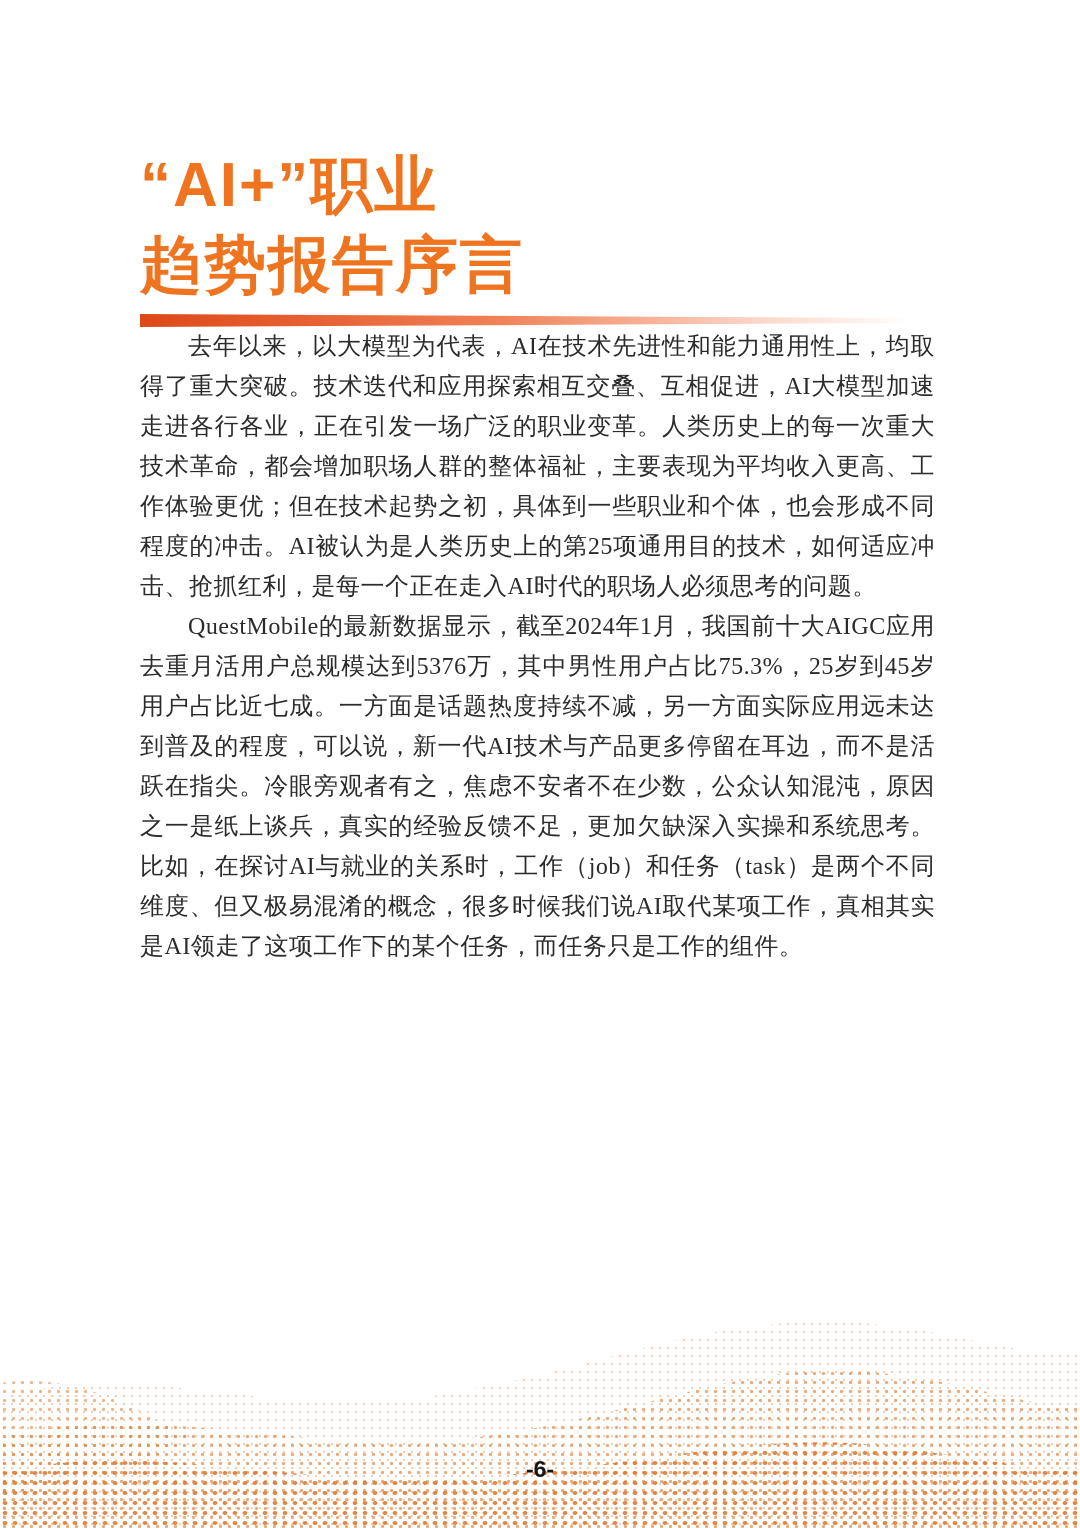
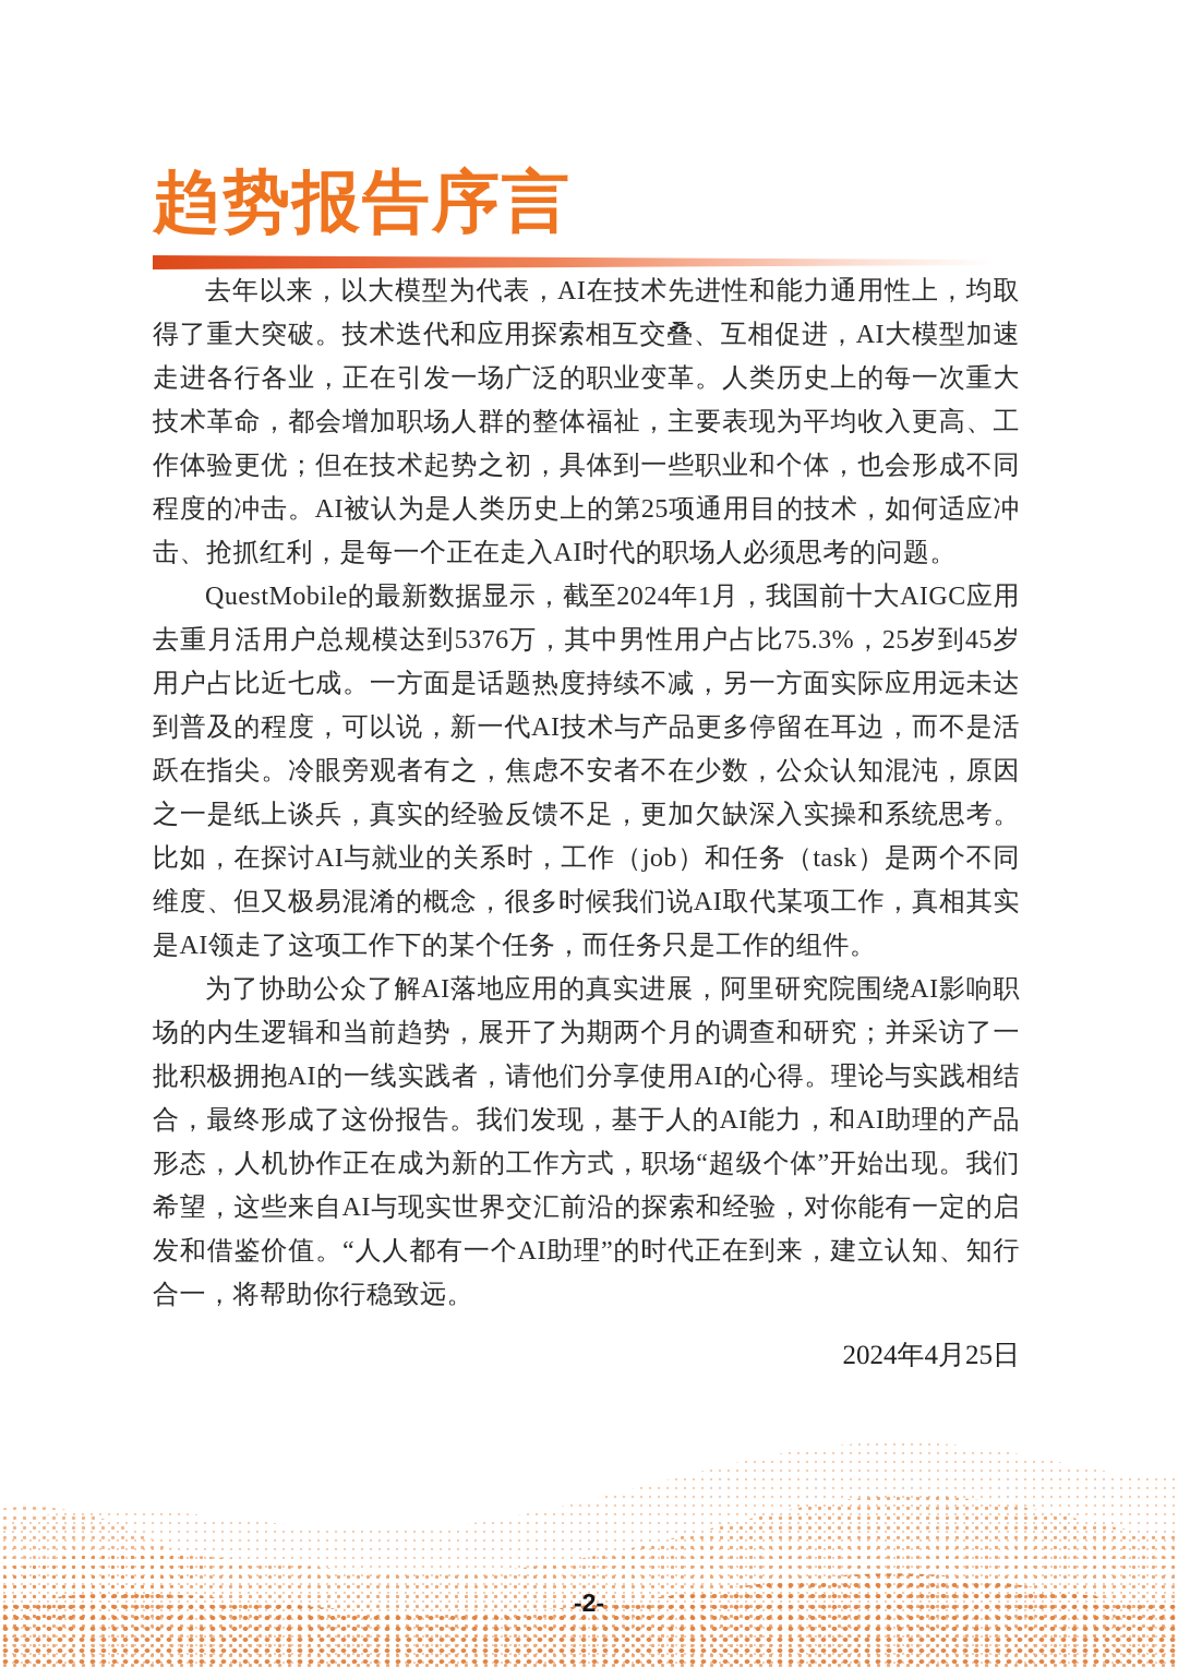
- “AI+”职业
  趋势报告序言
  去年以来，以大模型为代表，AI在技术先进性和能力通用性上，均取得了重大突破。技术迭代和应用探索相互交叠、互相促进，AI大模型加速走进各行各业，正在引发一场广泛的职业变革。人类历史上的每一次重大技术革命，都会增加职场人群的整体福祉，主要表现为平均收入更高、工作体验更优；但在技术起势之初，具体到一些职业和个体，也会形成不同程度的冲击。AI被认为是人类历史上的第25项通用目的技术，如何适应冲击、抢抓红利，是每一个正在走入AI时代的职场人必须思考的问题。
  QuestMobile的最新数据显示，截至2024年1月，我国前十大AIGC应用去重月活用户总规模达到5376万，其中男性用户占比75.3%，25岁到45岁用户占比近七成。一方面是话题热度持续不减，另一方面实际应用远未达到普及的程度，可以说，新一代AI技术与产品更多停留在耳边，而不是活跃在指尖。冷眼旁观者有之，焦虑不安者不在少数，公众认知混沌，原因之一是纸上谈兵，真实的经验反馈不足，更加欠缺深入实操和系统思考。比如，在探讨AI与就业的关系时，工作（job）和任务（task）是两个不同维度、但又极易混淆的概念，很多时候我们说AI取代某项工作，真相其实是AI领走了这项工作下的某个任务，而任务只是工作的组件。
+ 为了协助公众了解AI落地应用的真实进展，阿里研究院围绕AI影响职场的内生逻辑和当前趋势，展开了为期两个月的调查和研究；并采访了一批积极拥抱AI的一线实践者，请他们分享使用AI的心得。理论与实践相结合，最终形成了这份报告。我们发现，基于人的AI能力，和AI助理的产品形态，人机协作正在成为新的工作方式，职场“超级个体”开始出现。我们希望，这些来自AI与现实世界交汇前沿的探索和经验，对你能有一定的启发和借鉴价值。“人人都有一个AI助理”的时代正在到来，建立认知、知行合一，将帮助你行稳致远。
+ 2024年4月25日
- -6-
+ -2-
